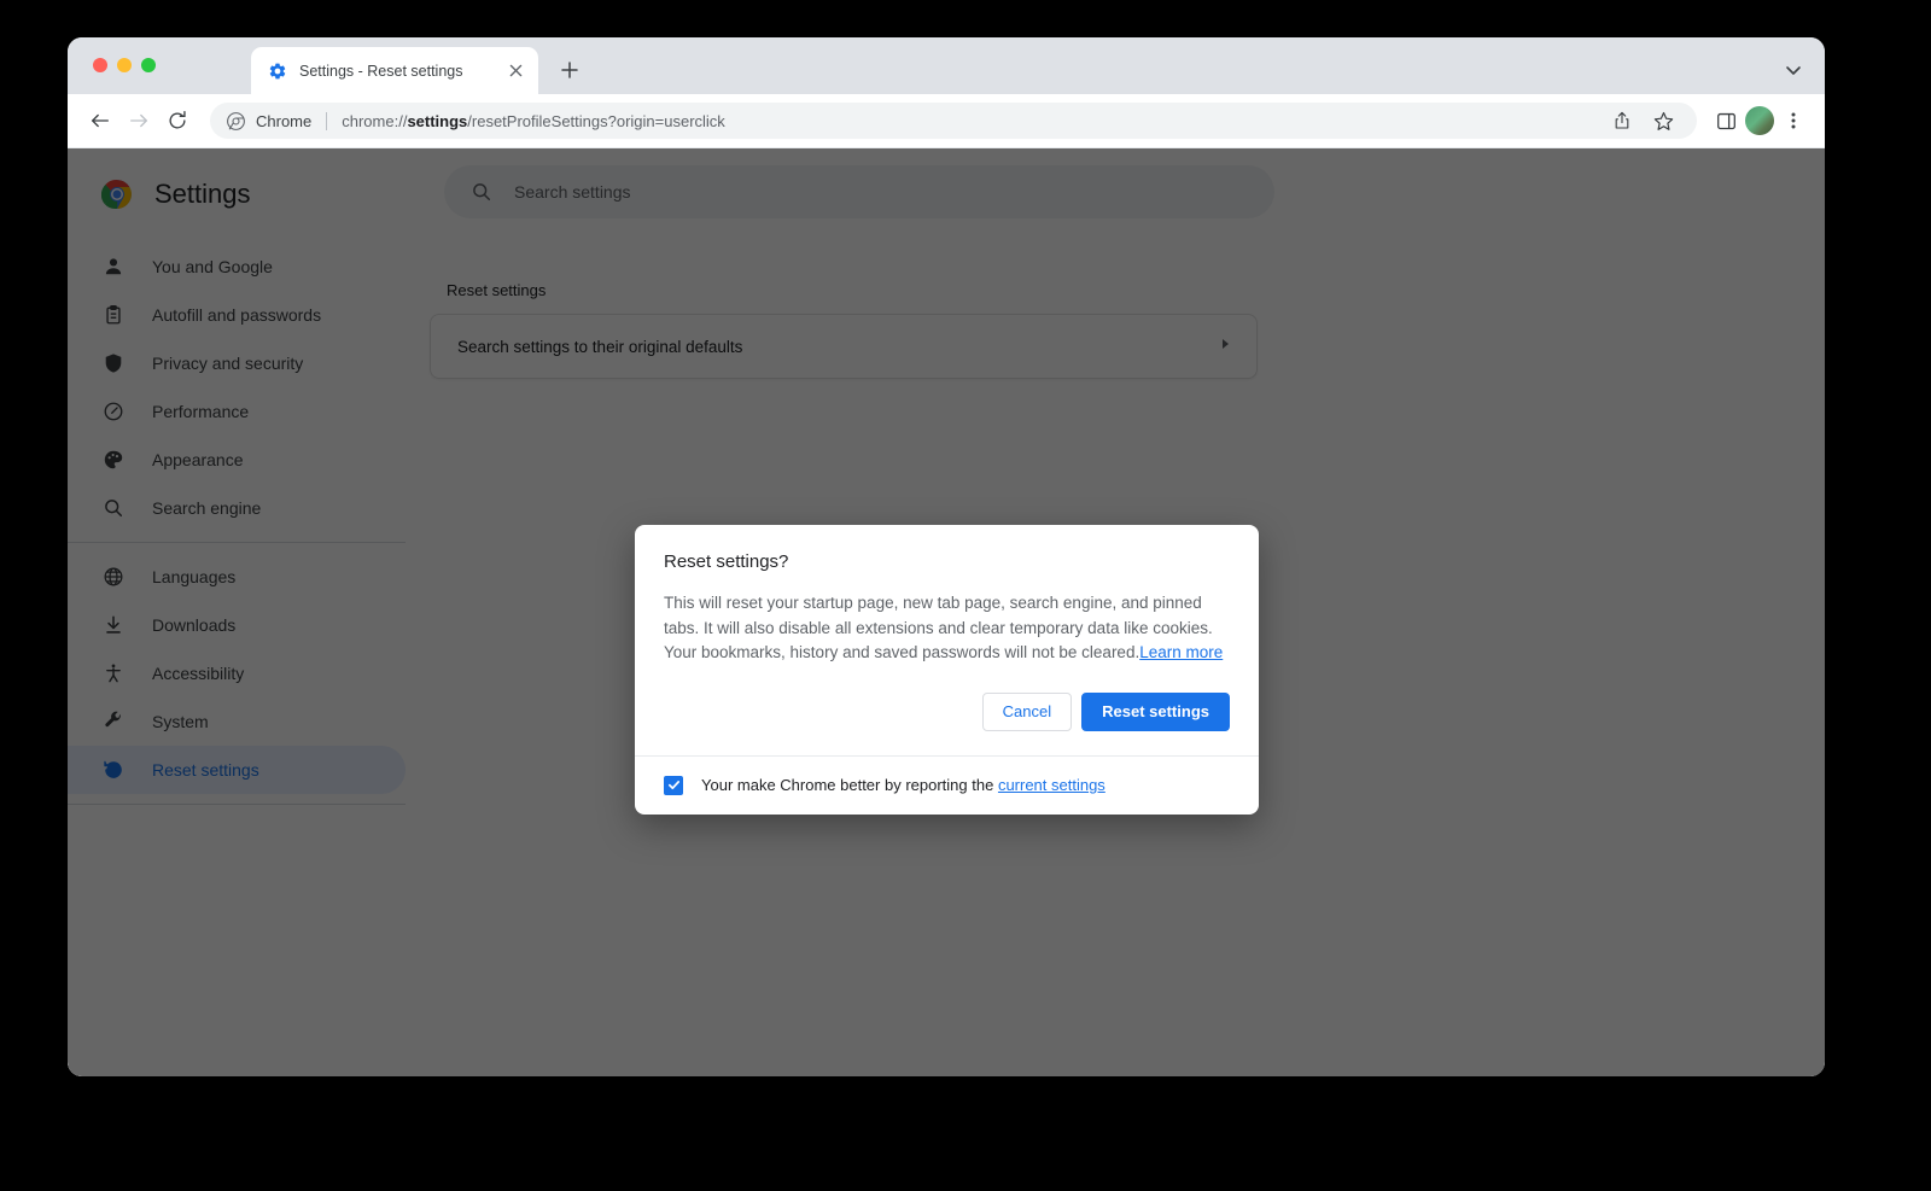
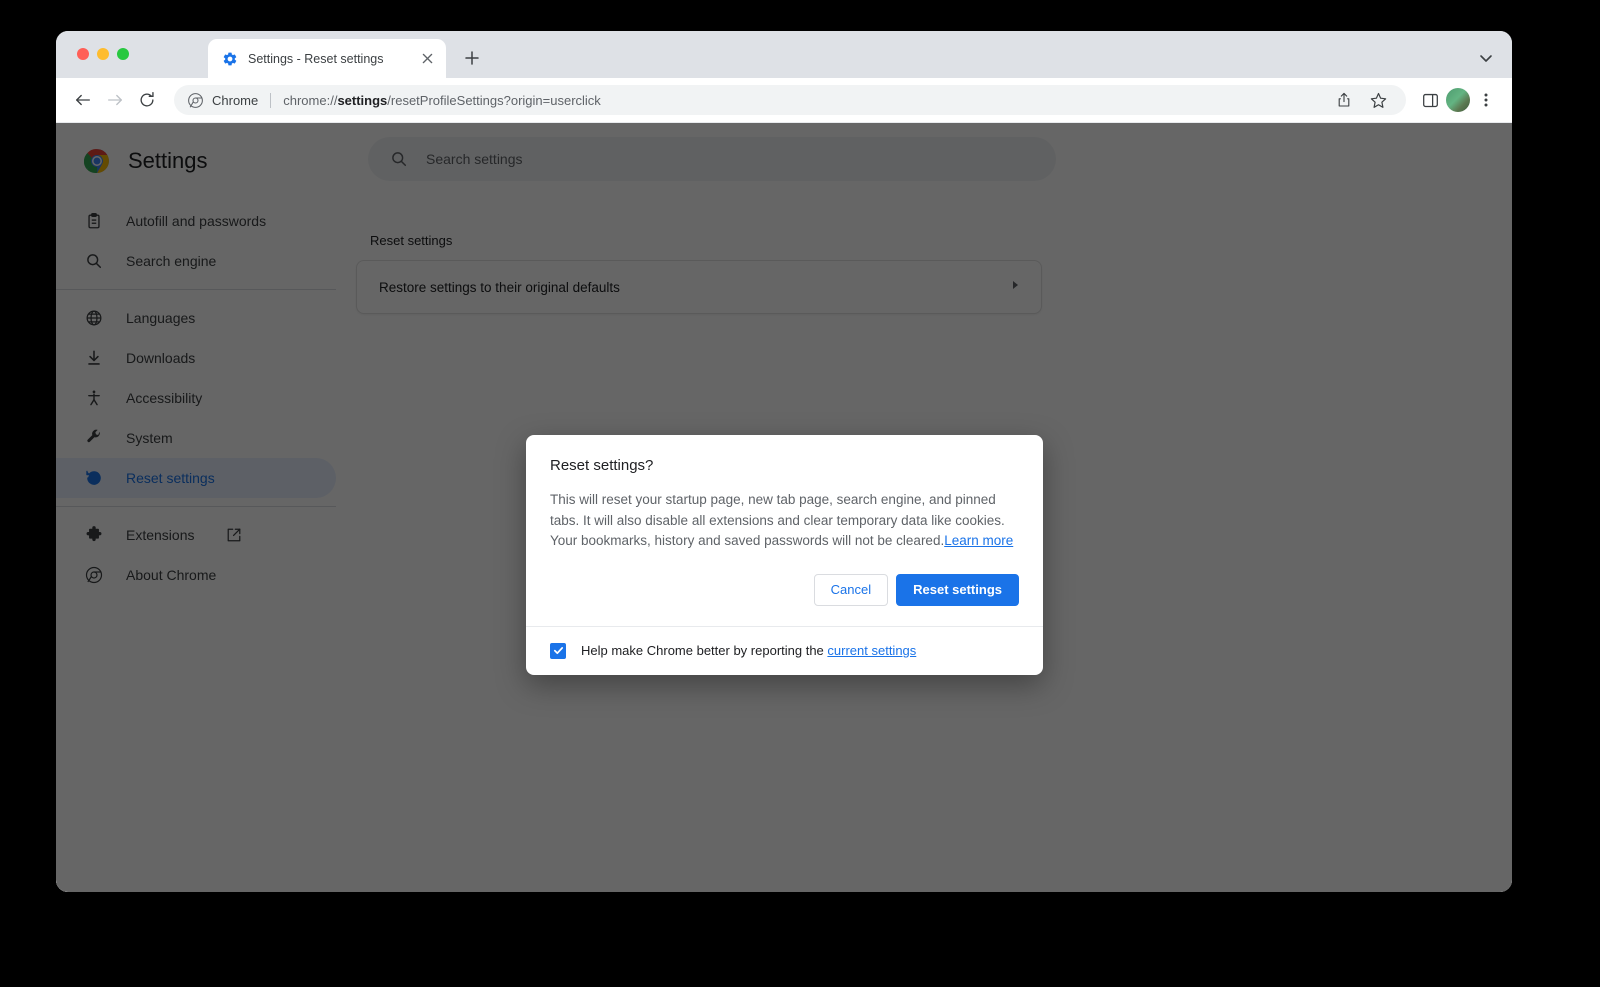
  Settings - Reset settings
  Chrome
  chrome://settings/resetProfileSettings?origin=userclick
  Settings
- You and Google
  Autofill and passwords
- Privacy and security
- Performance
- Appearance
  Search engine
  Languages
  Downloads
  Accessibility
  System
  Reset settings
+ Extensions
+ About Chrome
  Search settings
  Reset settings
- Search settings to their original defaults
+ Restore settings to their original defaults
  Reset settings?
  This will reset your startup page, new tab page, search engine, and pinned tabs. It will also disable all extensions and clear temporary data like cookies. Your bookmarks, history and saved passwords will not be cleared.Learn more
  Cancel
  Reset settings
- Your make Chrome better by reporting the current settings
+ Help make Chrome better by reporting the current settings
